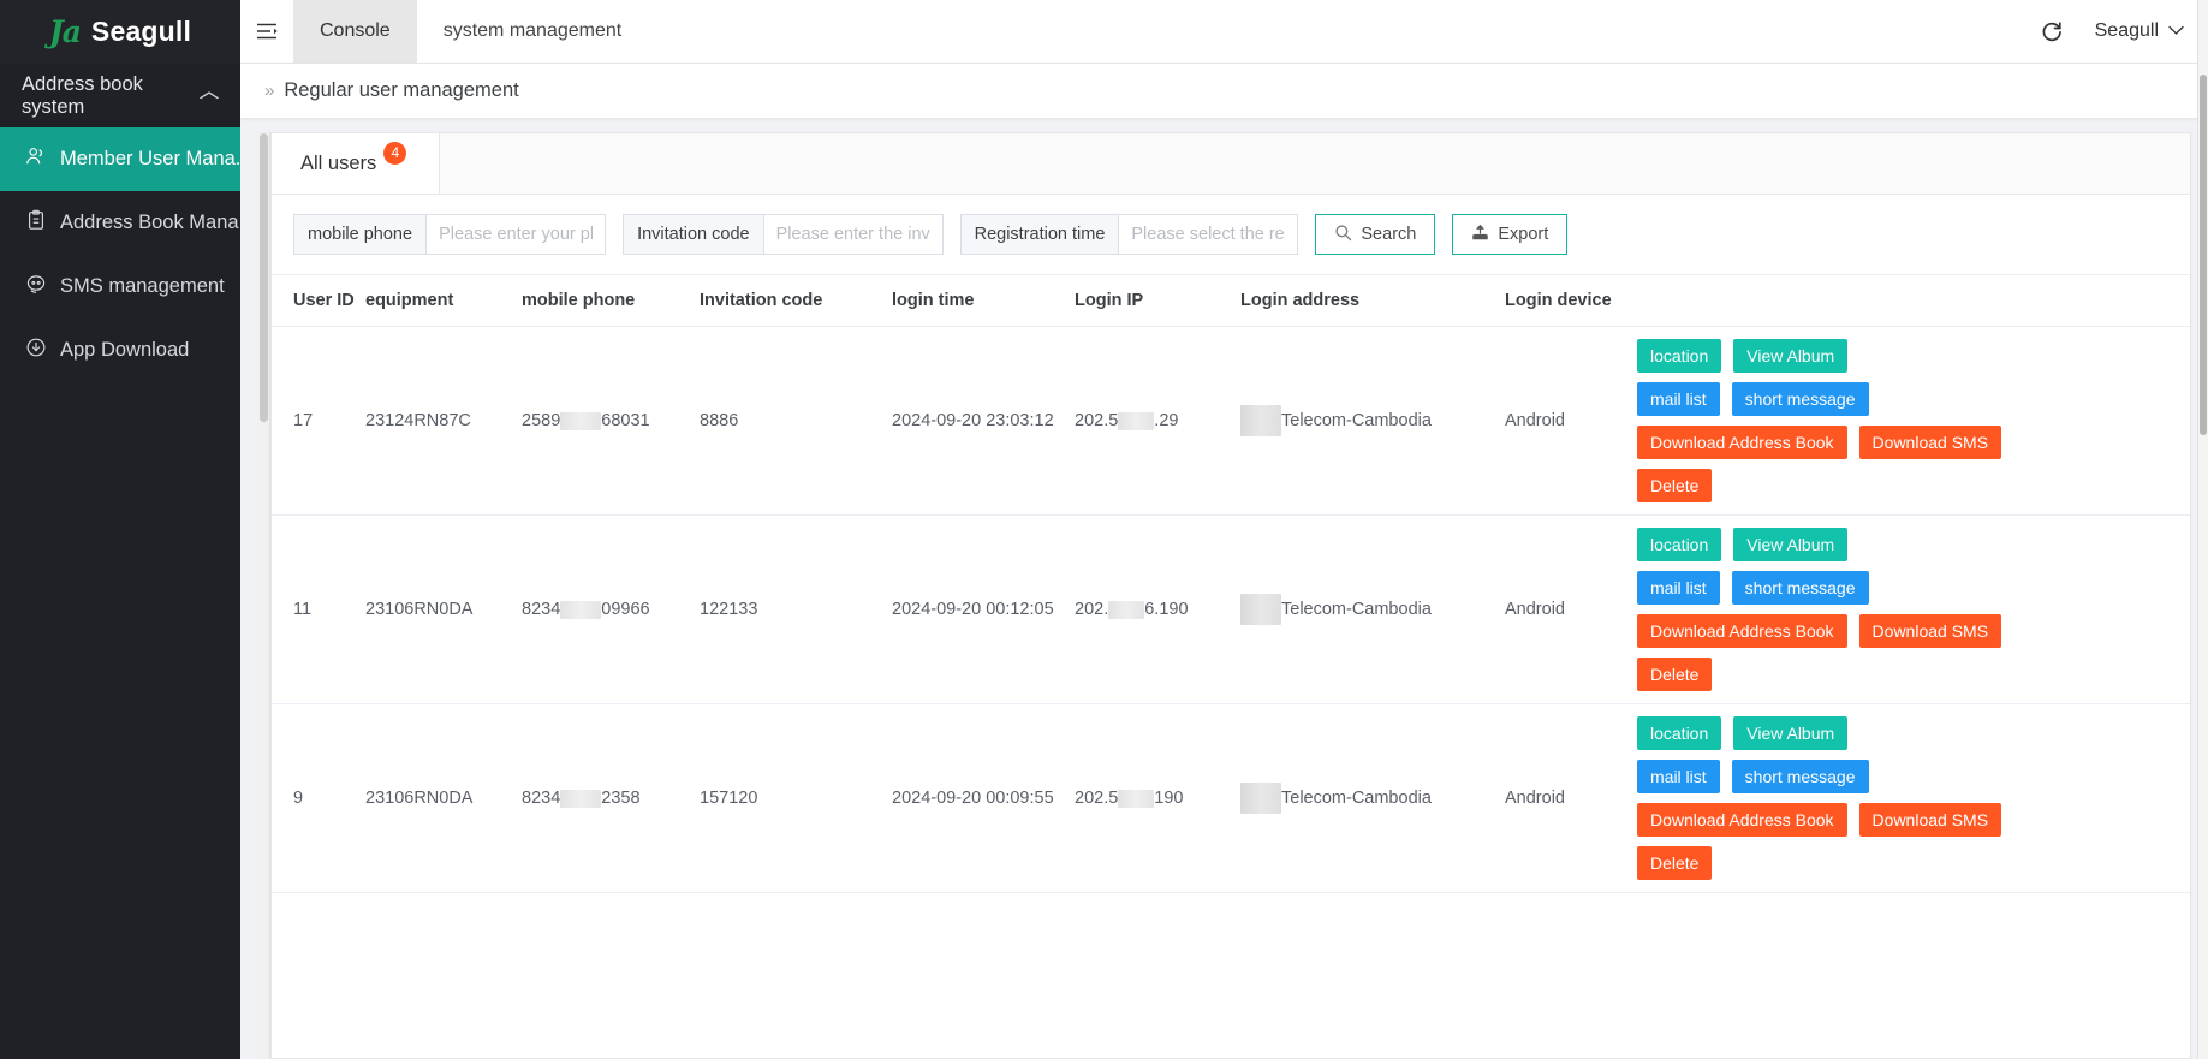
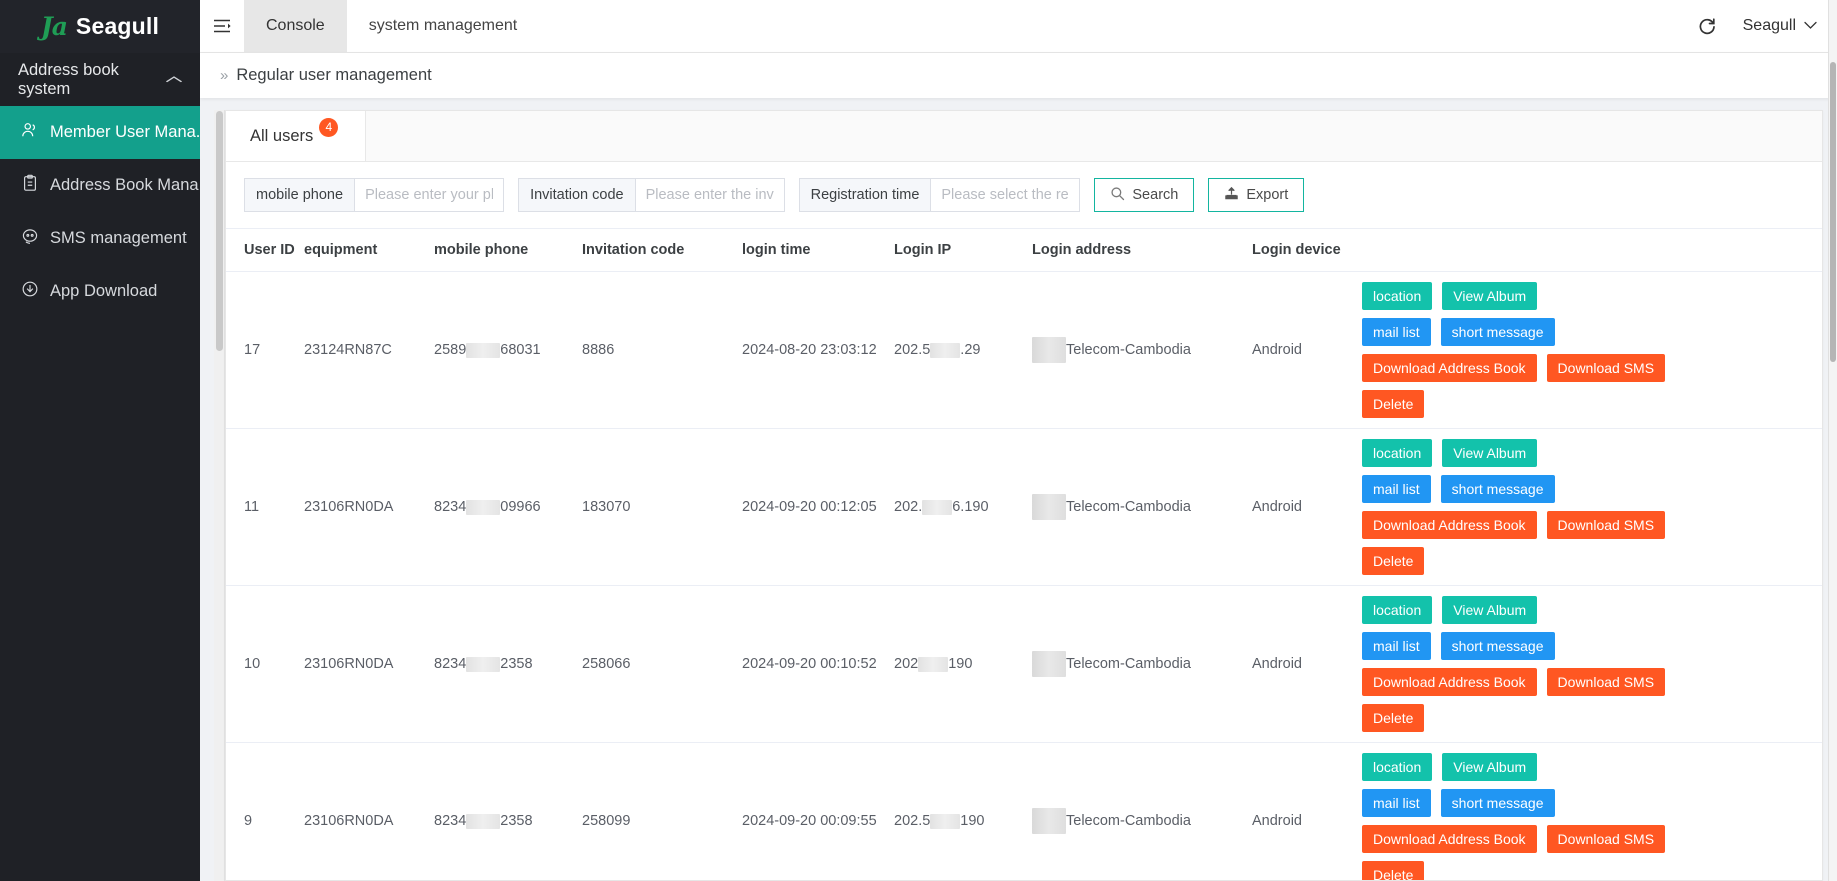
  Ja
  Seagull
  Address book system
  Member User Mana.
  Address Book Mana
  SMS management
  App Download
  Console
  system management
  Seagull
  »
  Regular user management
  All users
  4
  mobile phone
  Please enter your p
  Invitation code
  Please enter the inv
  Registration time
  Please select the re
  Search
  Export
  User ID	equipment	mobile phone	Invitation code	login time	Login IP	Login address	Login device
- 17	23124RN87C	2589 68031	8886	2024-09-20 23:03:12	202.5 .29	Telecom-Cambodia	Android	location View Albummail list short messageDownload Address Book Download SMSDelete
+ 17	23124RN87C	2589 68031	8886	2024-08-20 23:03:12	202.5 .29	Telecom-Cambodia	Android	location View Albummail list short messageDownload Address Book Download SMSDelete
- 11	23106RN0DA	8234 09966	122133	2024-09-20 00:12:05	202. 6.190	Telecom-Cambodia	Android	location View Albummail list short messageDownload Address Book Download SMSDelete
+ 11	23106RN0DA	8234 09966	183070	2024-09-20 00:12:05	202. 6.190	Telecom-Cambodia	Android	location View Albummail list short messageDownload Address Book Download SMSDelete
+ 10	23106RN0DA	8234 2358	258066	2024-09-20 00:10:52	202 190	Telecom-Cambodia	Android	location View Albummail list short messageDownload Address Book Download SMSDelete
- 9	23106RN0DA	8234 2358	157120	2024-09-20 00:09:55	202.5 190	Telecom-Cambodia	Android	location View Albummail list short messageDownload Address Book Download SMSDelete
+ 9	23106RN0DA	8234 2358	258099	2024-09-20 00:09:55	202.5 190	Telecom-Cambodia	Android	location View Albummail list short messageDownload Address Book Download SMSDelete
